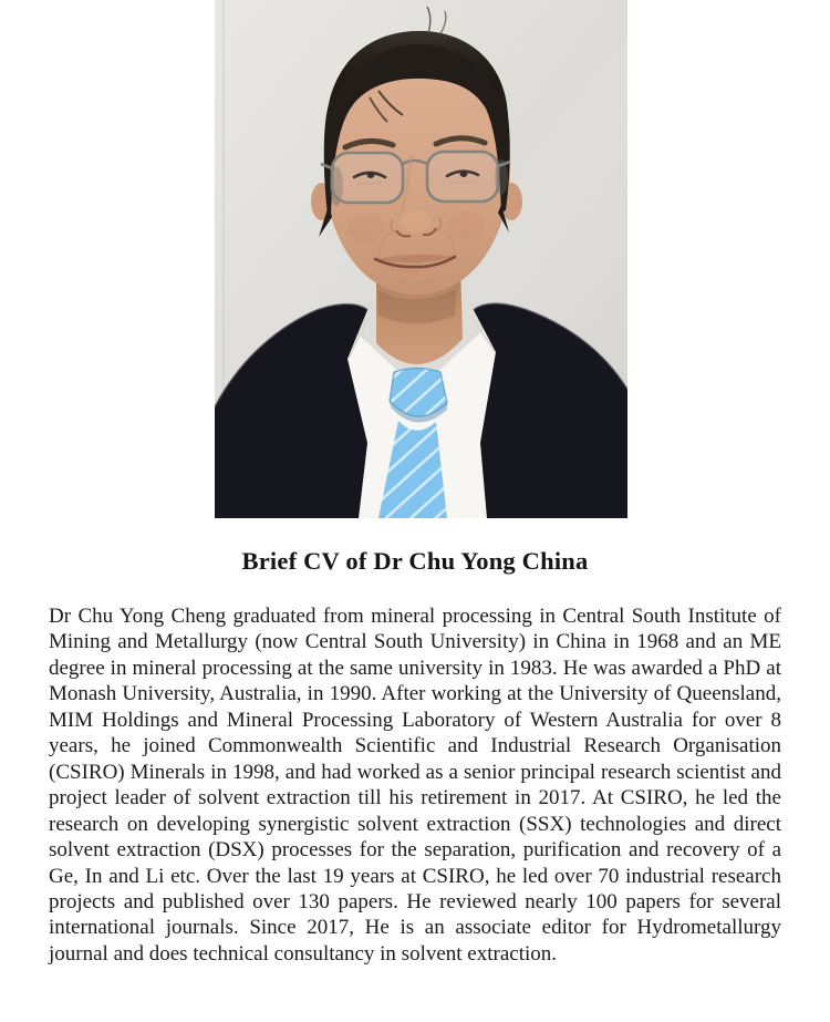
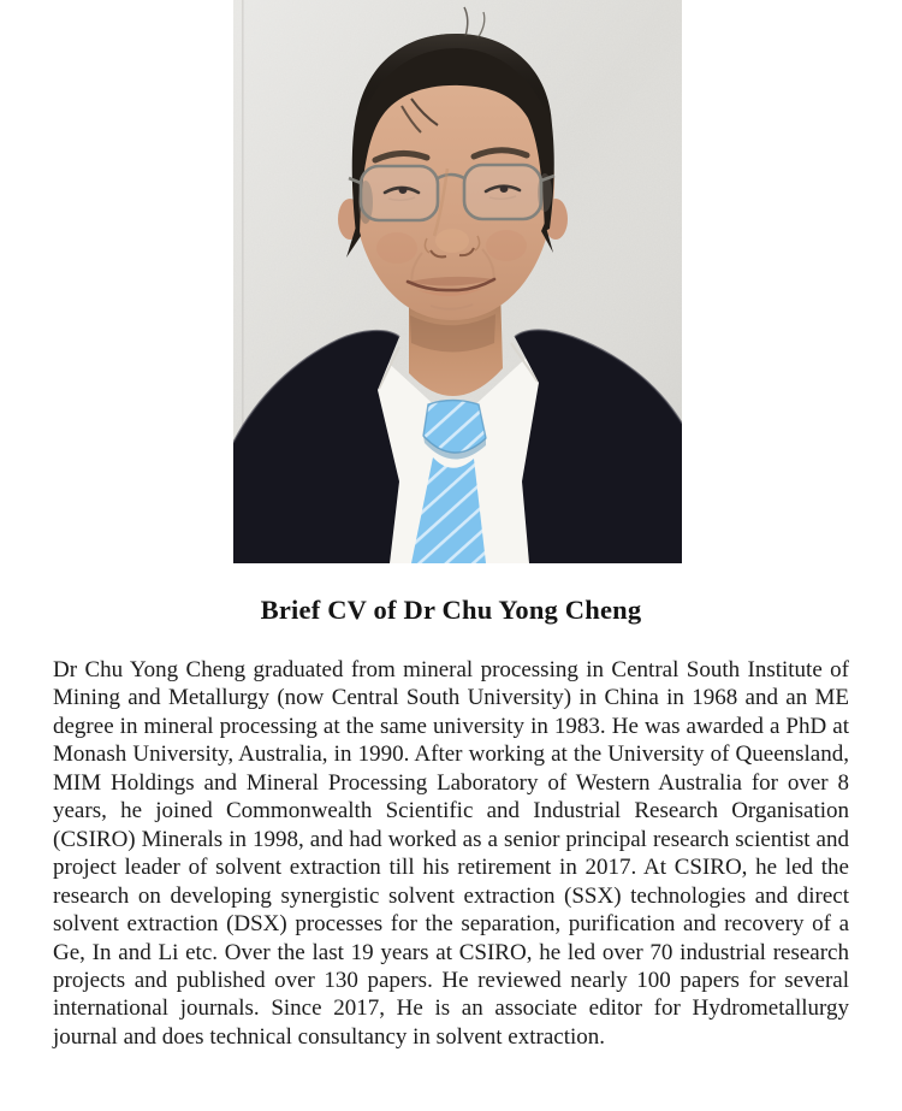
- Brief CV of Dr Chu Yong China
+ Brief CV of Dr Chu Yong Cheng
  Dr Chu Yong Cheng graduated from mineral processing in Central South Institute of
  Mining and Metallurgy (now Central South University) in China in 1968 and an ME
  degree in mineral processing at the same university in 1983. He was awarded a PhD at
  Monash University, Australia, in 1990. After working at the University of Queensland,
  MIM Holdings and Mineral Processing Laboratory of Western Australia for over 8
  years, he joined Commonwealth Scientific and Industrial Research Organisation
  (CSIRO) Minerals in 1998, and had worked as a senior principal research scientist and
  project leader of solvent extraction till his retirement in 2017. At CSIRO, he led the
  research on developing synergistic solvent extraction (SSX) technologies and direct
  solvent extraction (DSX) processes for the separation, purification and recovery of a
  Ge, In and Li etc. Over the last 19 years at CSIRO, he led over 70 industrial research
  projects and published over 130 papers. He reviewed nearly 100 papers for several
  international journals. Since 2017, He is an associate editor for Hydrometallurgy
  journal and does technical consultancy in solvent extraction.
